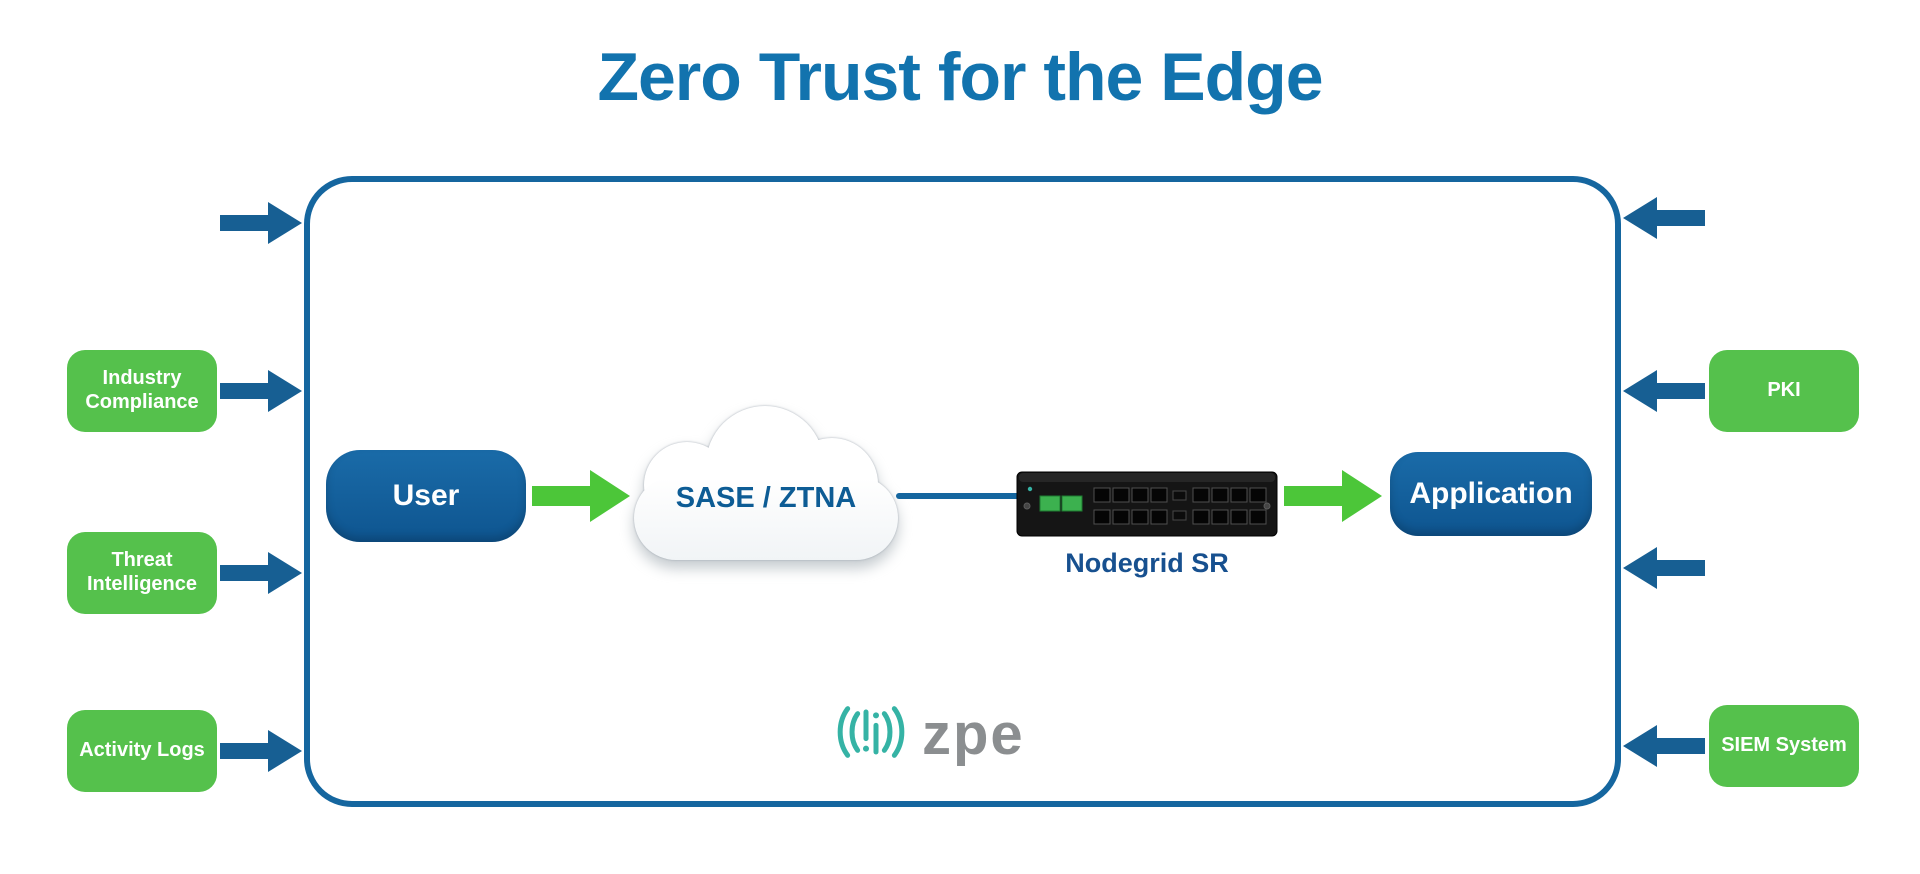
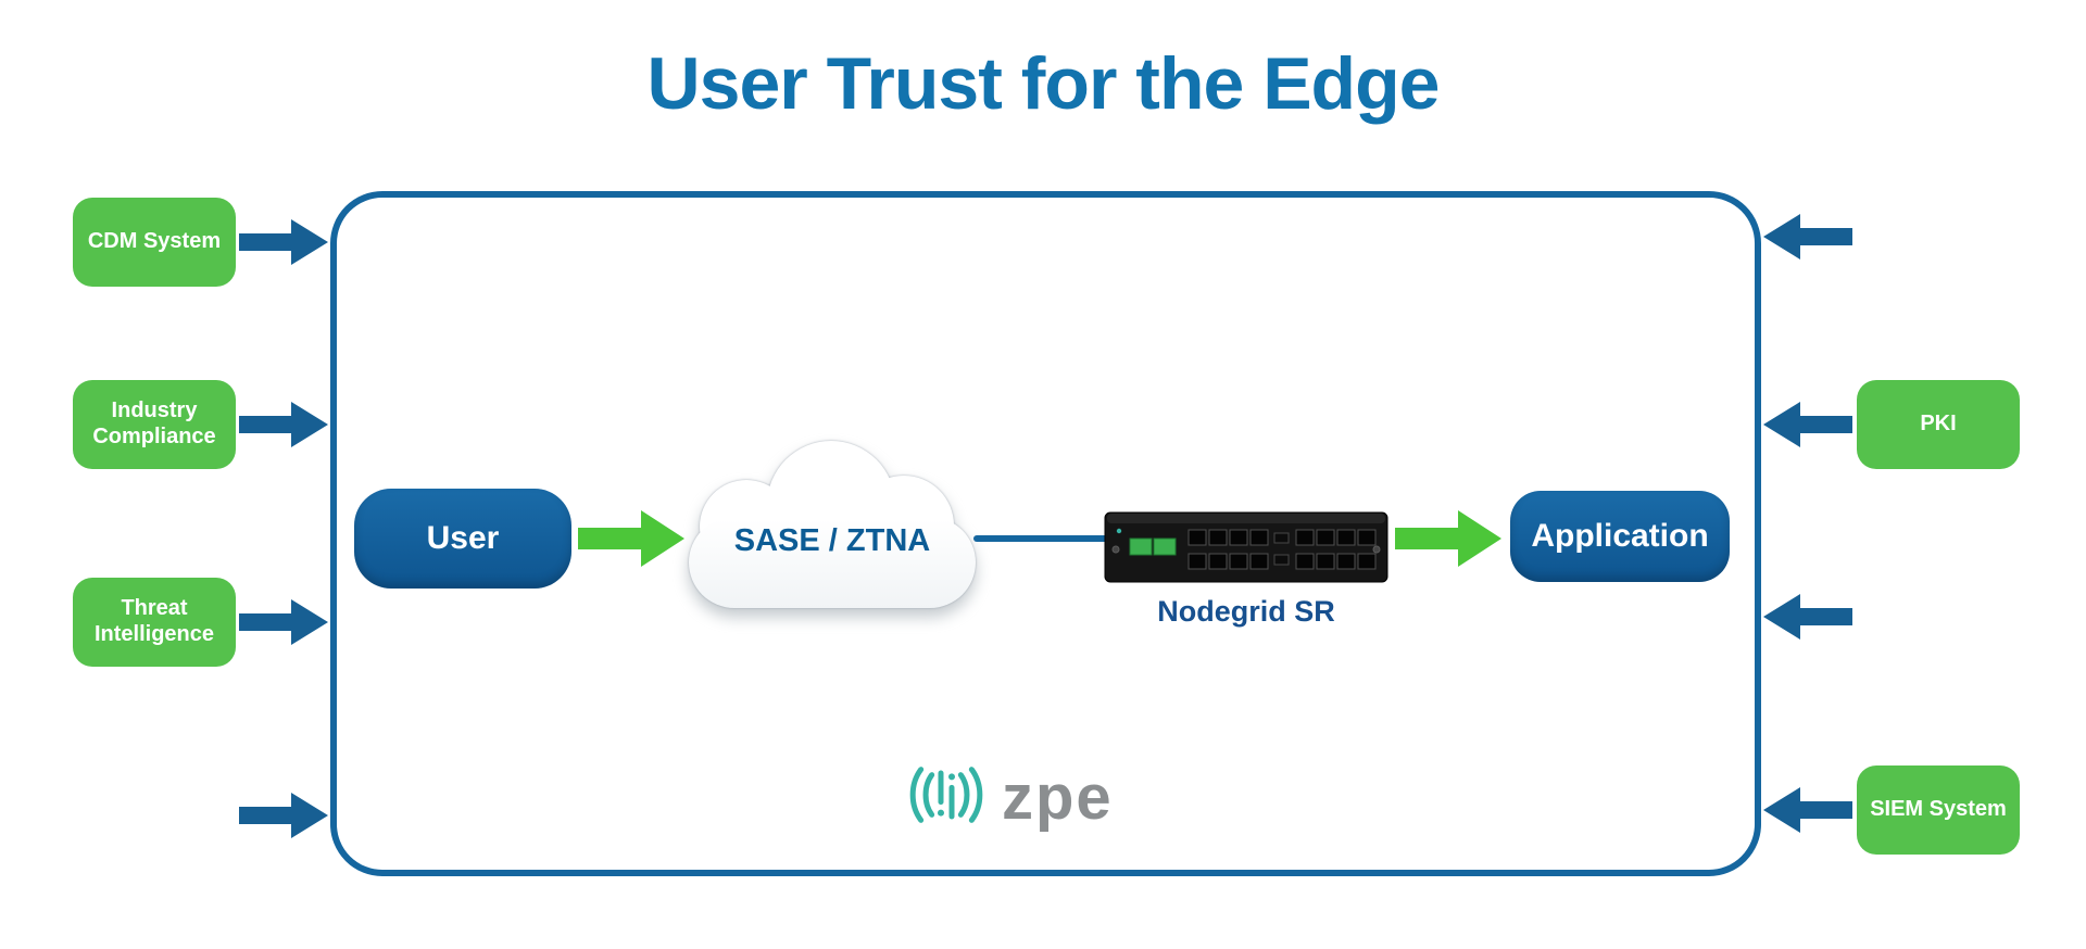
- Zero Trust for the Edge
+ User Trust for the Edge
+ CDM System
  Industry Compliance
  Threat Intelligence
- Activity Logs
  PKI
  SIEM System
  User
  SASE / ZTNA
  Nodegrid SR
  Application
  zpe
